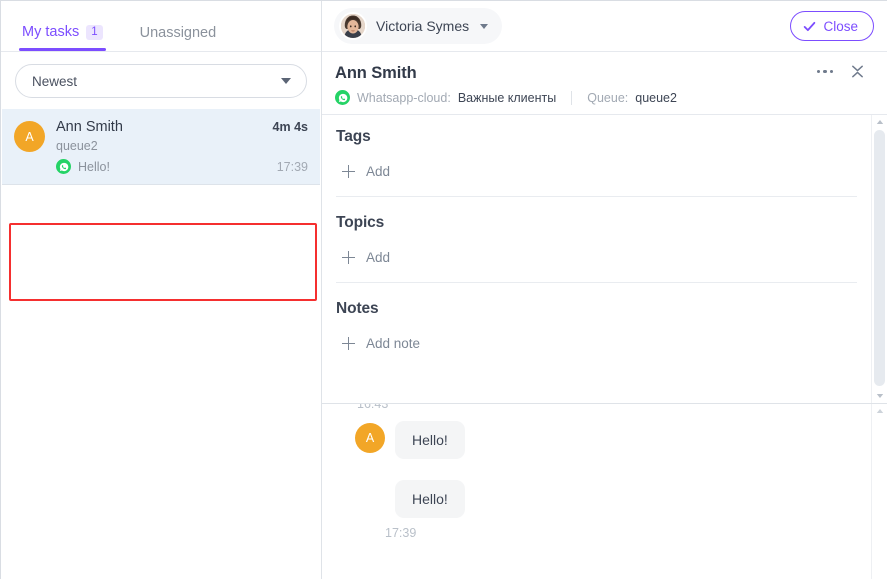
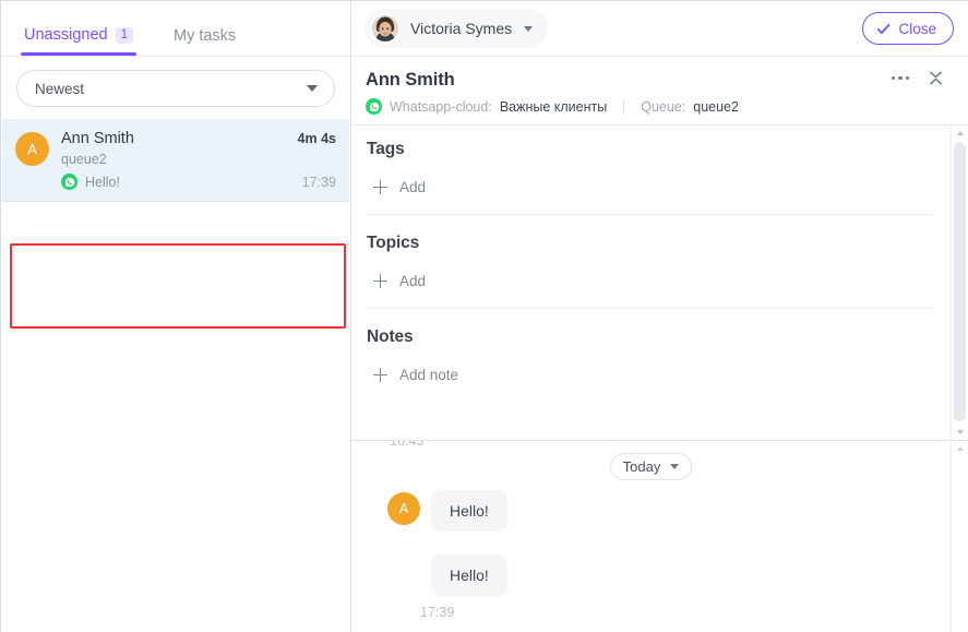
- My tasks
+ Unassigned
  1
- Unassigned
+ My tasks
  Newest
  A
  Ann Smith
  4m 4s
  queue2
  Hello!
  17:39
  Victoria Symes
  Close
  Ann Smith
  Whatsapp-cloud:
  Важные клиенты
  Queue:
  queue2
  Tags
  Add
  Topics
  Add
  Notes
  Add note
  16:43
+ Today
  A
  Hello!
  Hello!
  17:39
